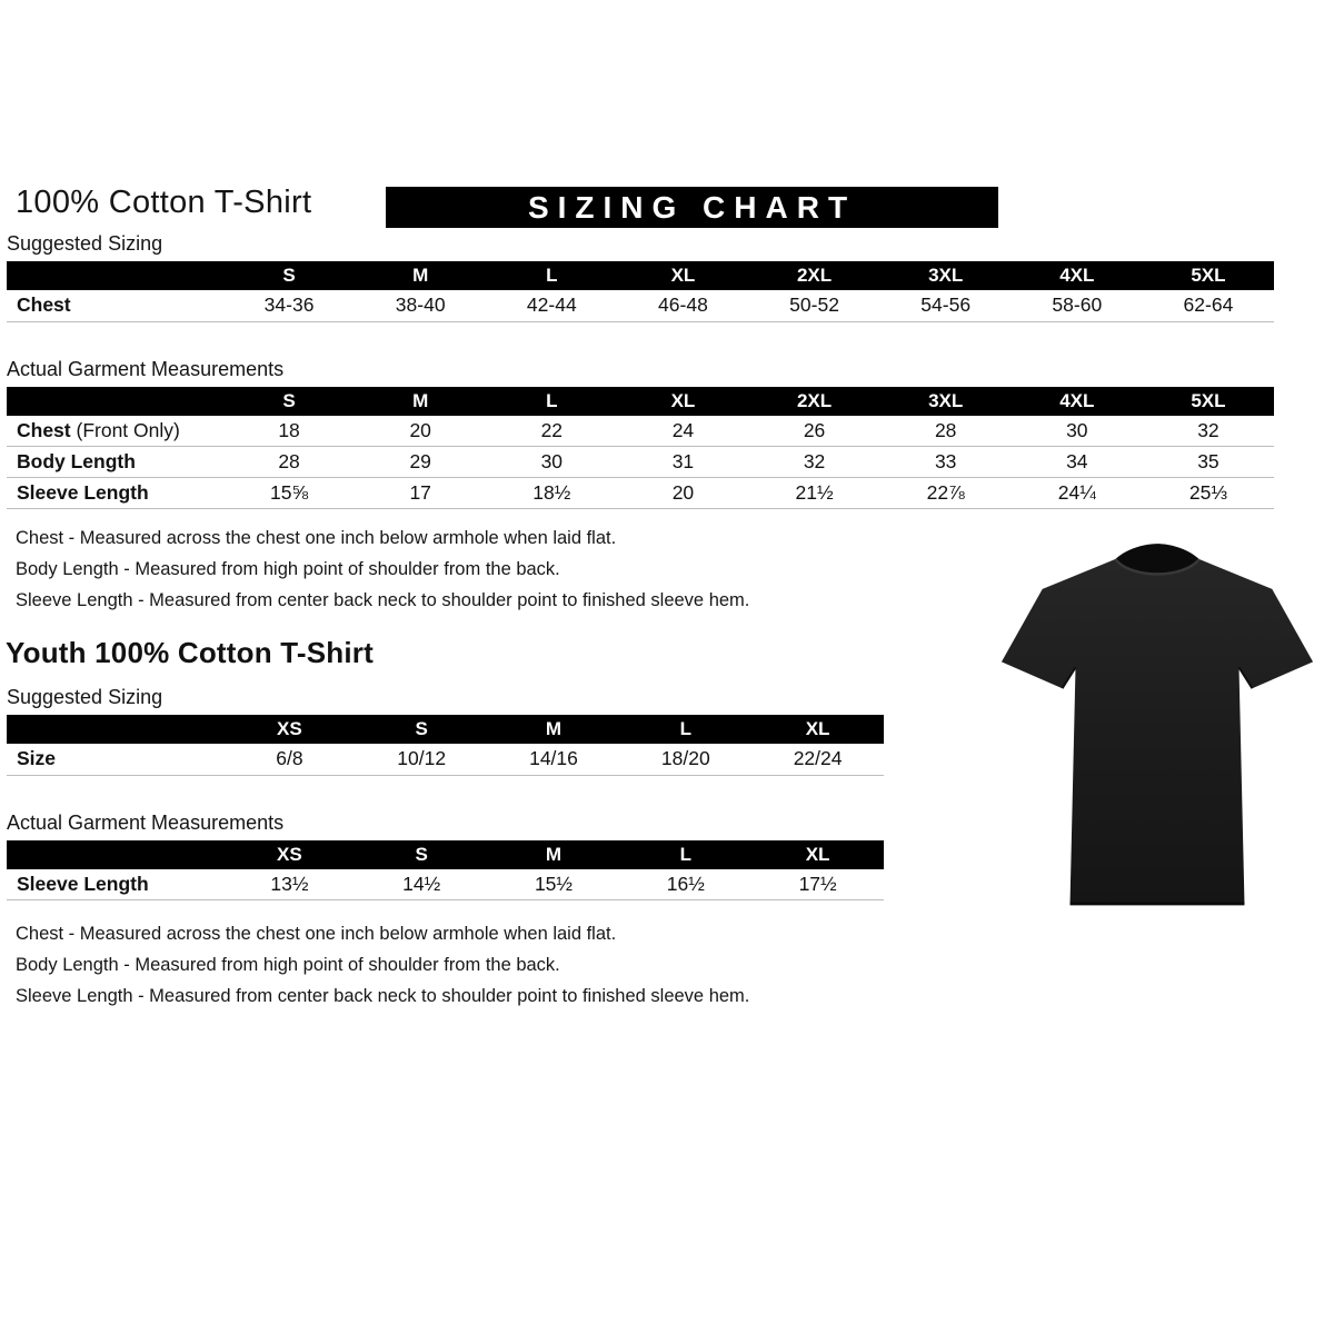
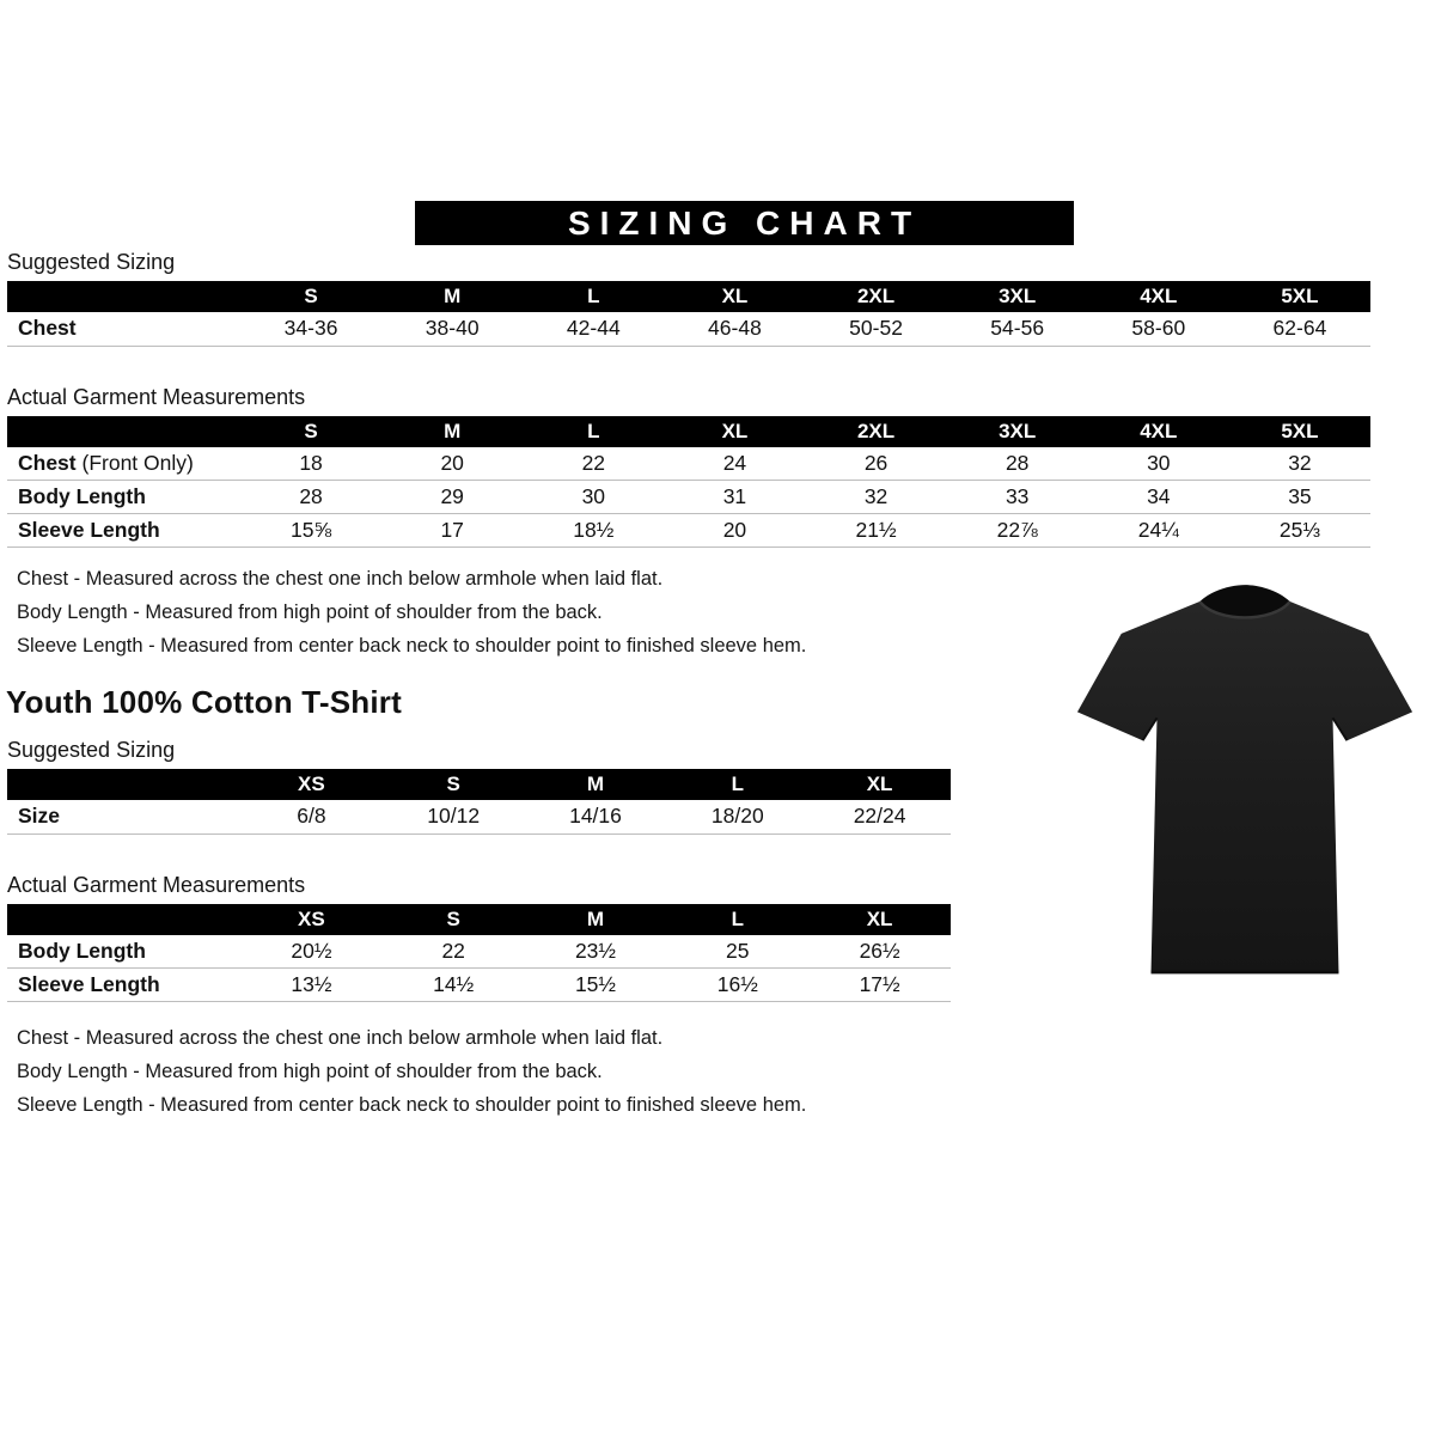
- 100% Cotton T-Shirt
  SIZING CHART
  Suggested Sizing
  	S	M	L	XL	2XL	3XL	4XL	5XL
  Chest	34-36	38-40	42-44	46-48	50-52	54-56	58-60	62-64
  Actual Garment Measurements
  	S	M	L	XL	2XL	3XL	4XL	5XL
  Chest (Front Only)	18	20	22	24	26	28	30	32
  Body Length	28	29	30	31	32	33	34	35
  Sleeve Length	15⅝	17	18½	20	21½	22⅞	24¼	25⅓
  Chest - Measured across the chest one inch below armhole when laid flat.
  Body Length - Measured from high point of shoulder from the back.
  Sleeve Length - Measured from center back neck to shoulder point to finished sleeve hem.
  Youth 100% Cotton T-Shirt
  Suggested Sizing
  	XS	S	M	L	XL
  Size	6/8	10/12	14/16	18/20	22/24
  Actual Garment Measurements
  	XS	S	M	L	XL
+ Body Length	20½	22	23½	25	26½
  Sleeve Length	13½	14½	15½	16½	17½
  Chest - Measured across the chest one inch below armhole when laid flat.
  Body Length - Measured from high point of shoulder from the back.
  Sleeve Length - Measured from center back neck to shoulder point to finished sleeve hem.
